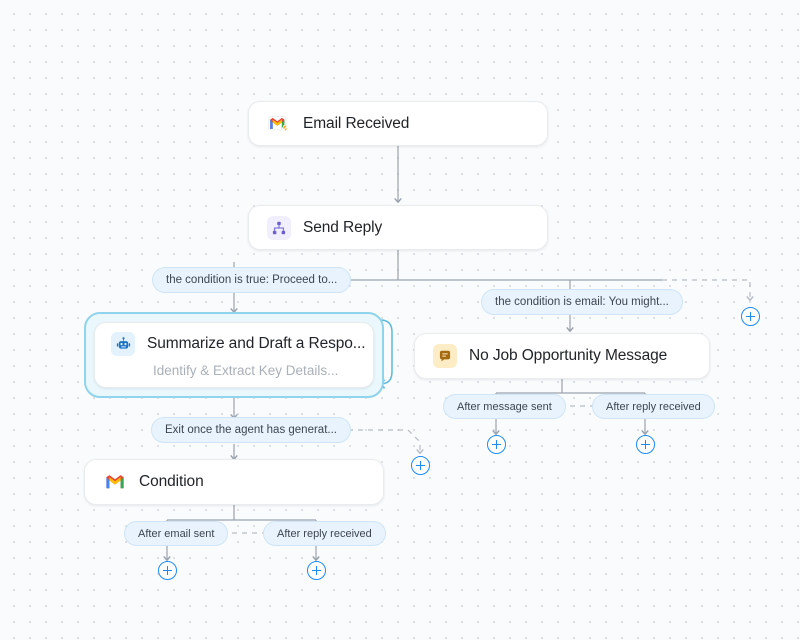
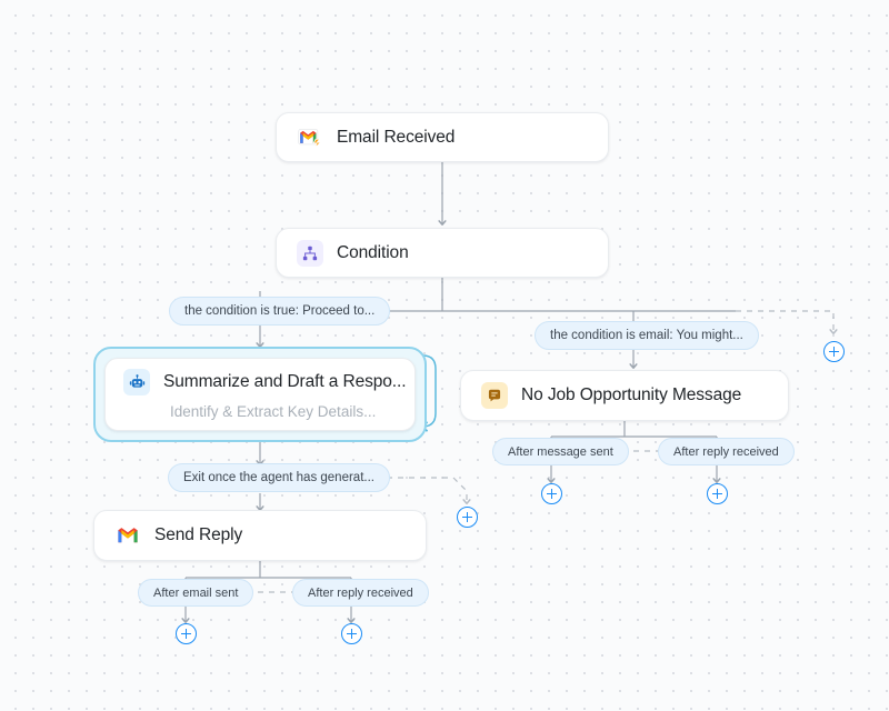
  Email Received
- Send Reply
+ Condition
  Summarize and Draft a Respo...
  Identify & Extract Key Details...
  No Job Opportunity Message
- Condition
+ Send Reply
  the condition is true: Proceed to...
  the condition is email: You might...
  Exit once the agent has generat...
  After message sent
  After reply received
  After email sent
  After reply received
